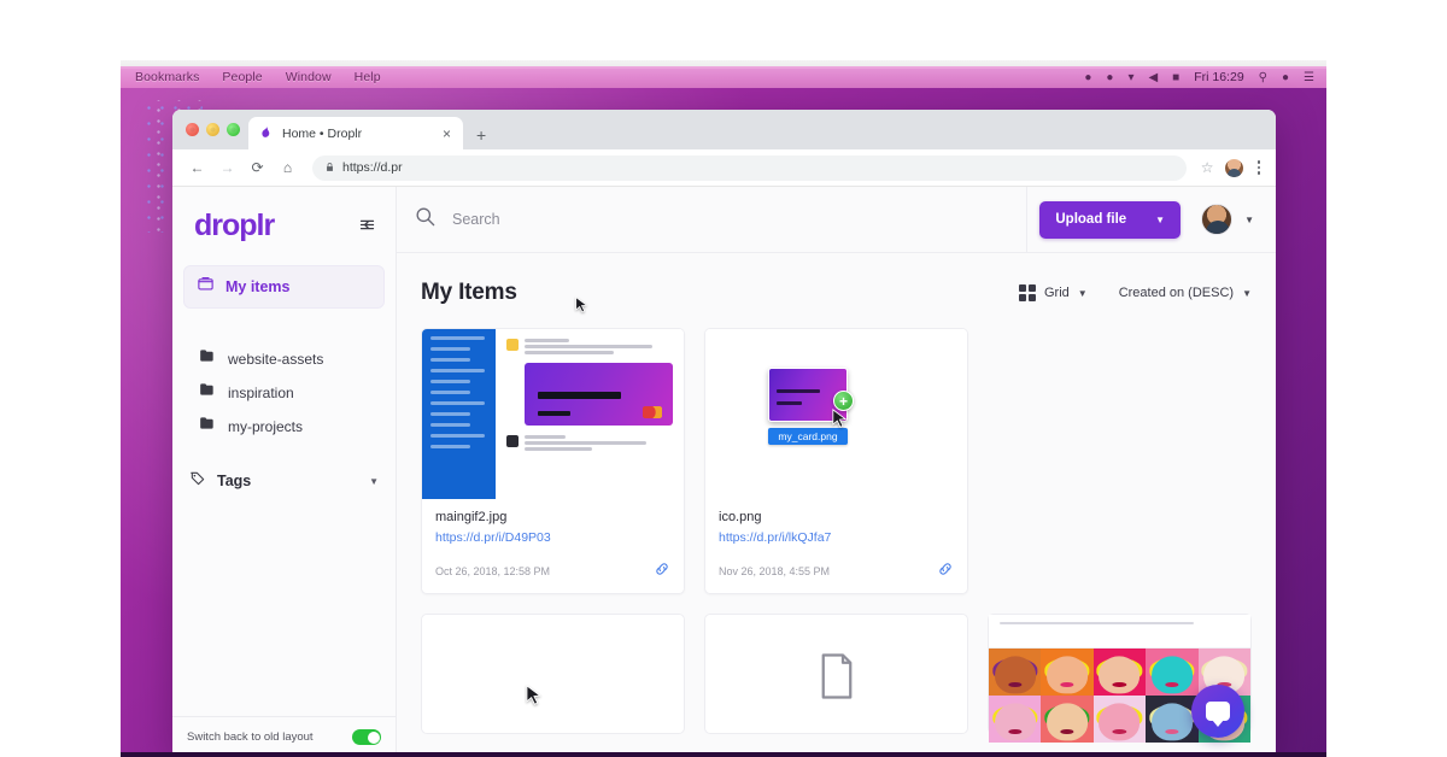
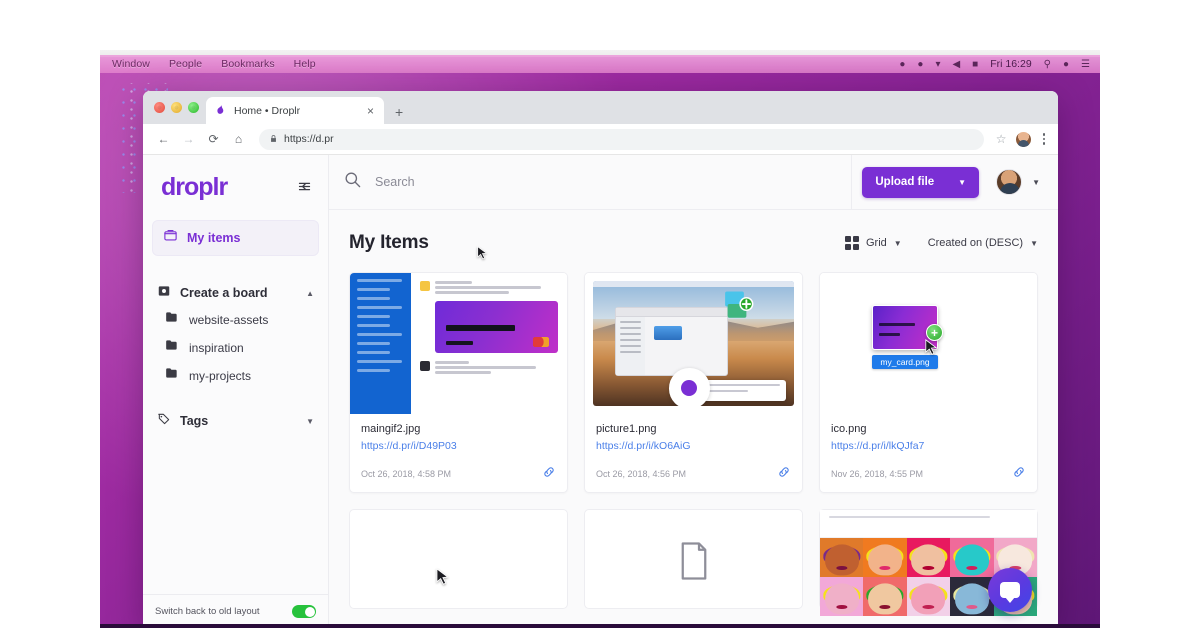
- Bookmarks
+ Window
  People
- Window
+ Bookmarks
  Help
  ●
  ●
  ▾
  ◀
  ■
  Fri 16:29
  ⚲
  ●
  ☰
  Home • Droplr
  ×
  +
  ←
  →
  ⟳
  ⌂
  https://d.pr
  ☆
  droplr
  My items
+ Create a board
+ ▲
  website-assets
  inspiration
  my-projects
  Tags
  ▼
  Switch back to old layout
  Search
  Upload file
  ▼
  ▼
  My Items
  Grid
  ▼
  Created on (DESC)
  ▼
  maingif2.jpg
  https://d.pr/i/D49P03
- Oct 26, 2018, 12:58 PM
+ Oct 26, 2018, 4:58 PM
+ picture1.png
+ https://d.pr/i/kO6AiG
+ Oct 26, 2018, 4:56 PM
  +
  my_card.png
  ico.png
  https://d.pr/i/lkQJfa7
  Nov 26, 2018, 4:55 PM
